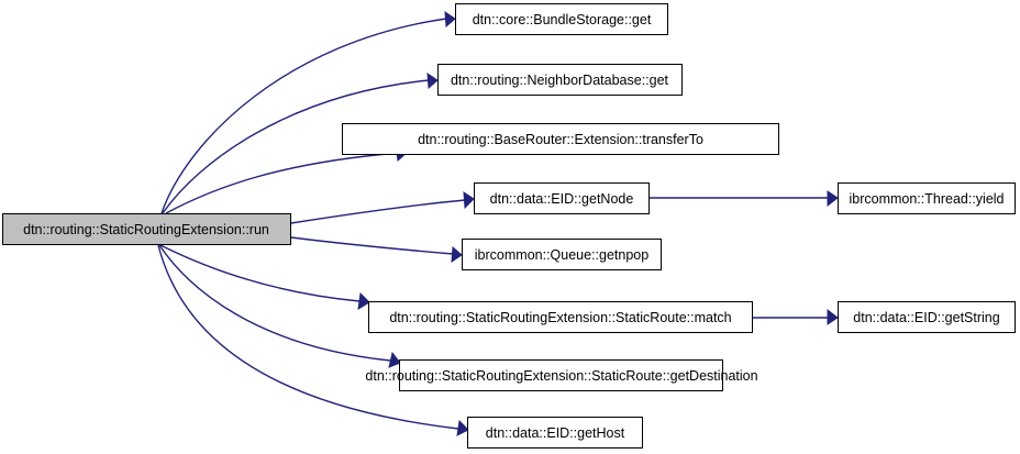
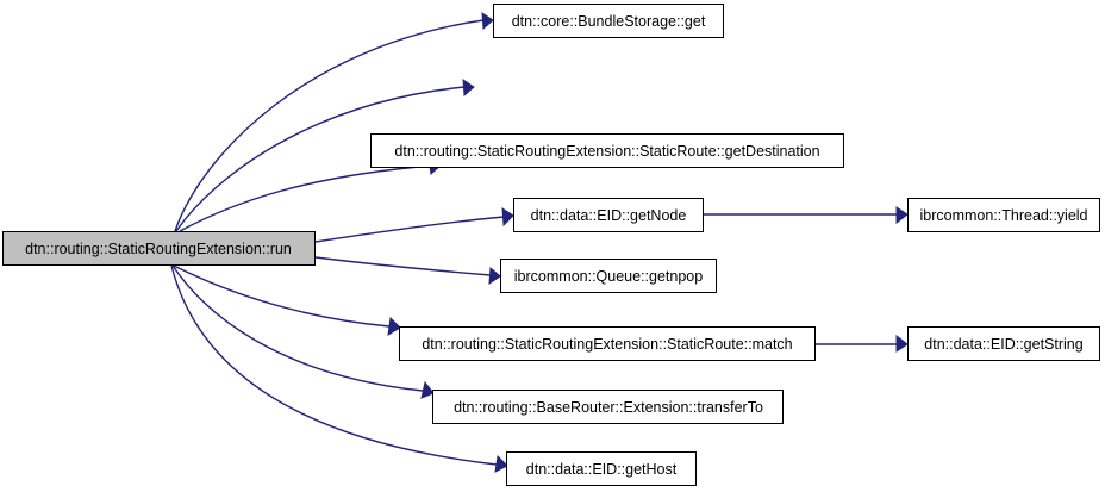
  dtn::routing::StaticRoutingExtension::run
  dtn::core::BundleStorage::get
- dtn::routing::NeighborDatabase::get
- dtn::routing::BaseRouter::Extension::transferTo
+ dtn::routing::StaticRoutingExtension::StaticRoute::getDestination
  dtn::data::EID::getNode
  ibrcommon::Thread::yield
  ibrcommon::Queue::getnpop
  dtn::routing::StaticRoutingExtension::StaticRoute::match
  dtn::data::EID::getString
- dtn::routing::StaticRoutingExtension::StaticRoute::getDestination
+ dtn::routing::BaseRouter::Extension::transferTo
  dtn::data::EID::getHost
